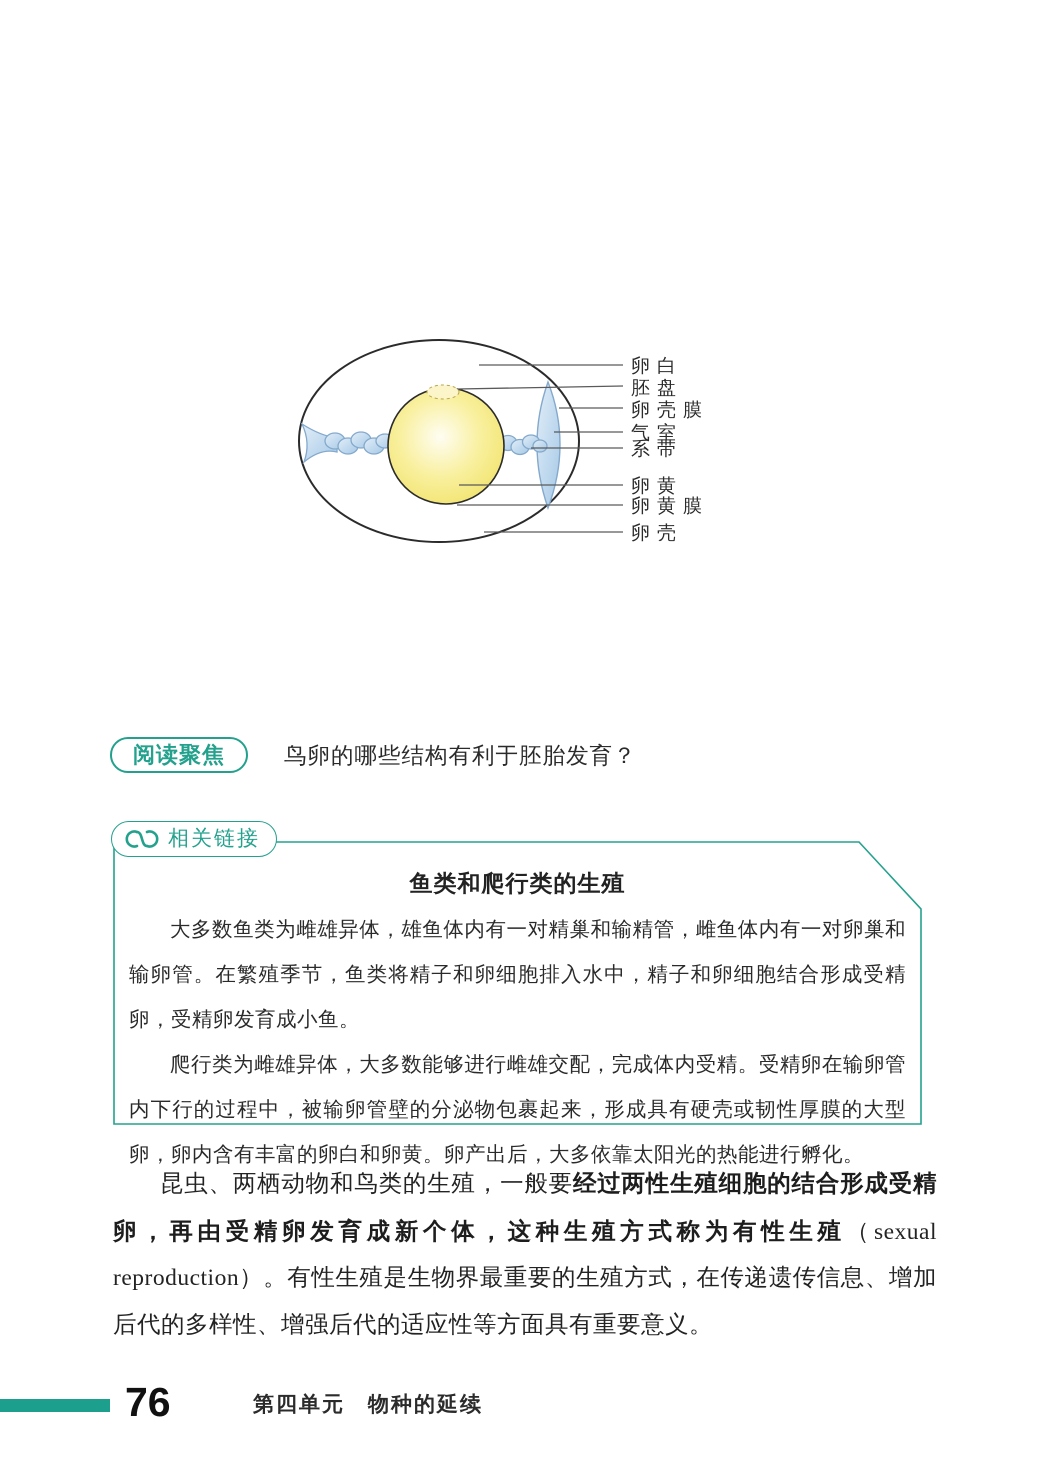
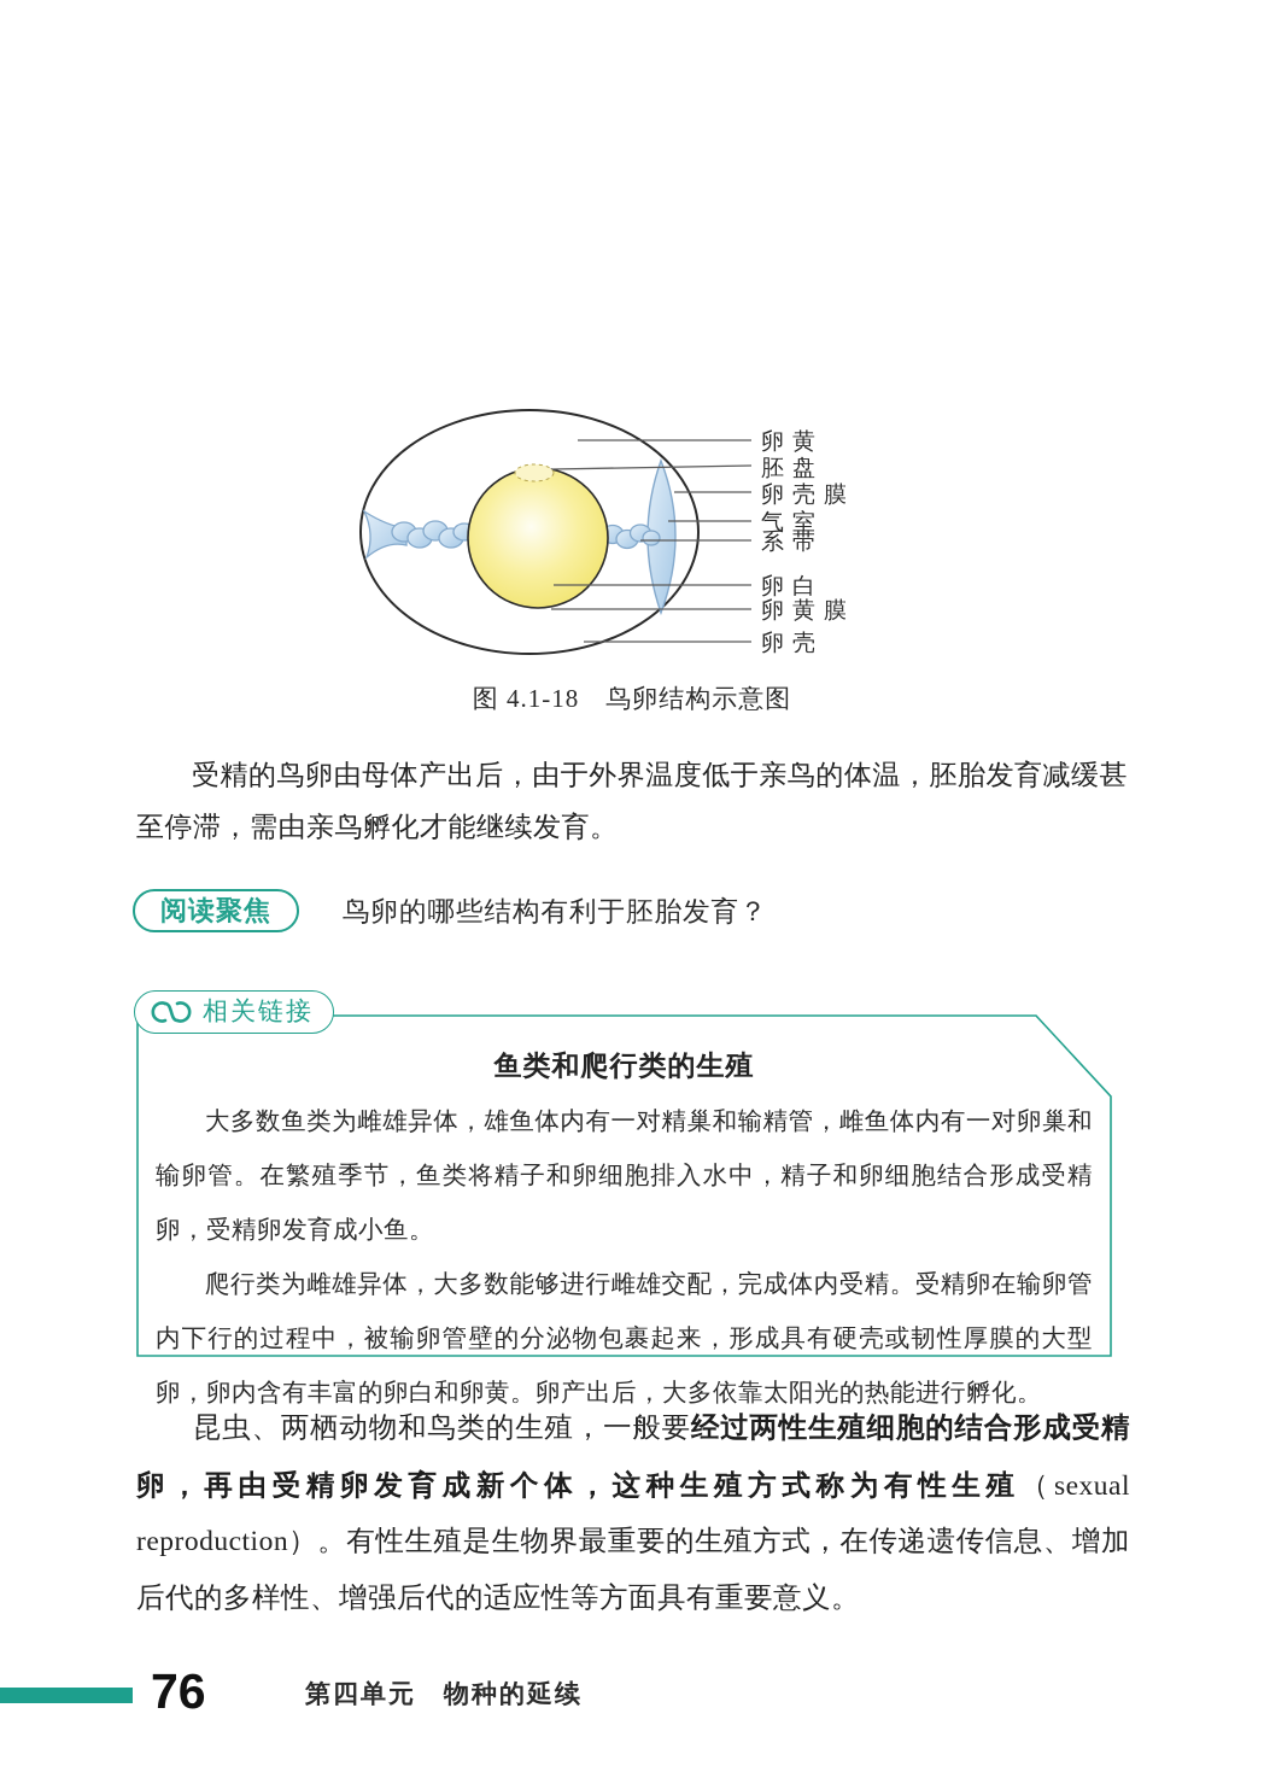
- 卵白
+ 卵黄
  胚盘
  卵壳膜
  气室
  系带
- 卵黄
+ 卵白
  卵黄膜
  卵壳
+ 图 4.1-18 鸟卵结构示意图
+ 受精的鸟卵由母体产出后，由于外界温度低于亲鸟的体温，胚胎发育减缓甚至停滞，需由亲鸟孵化才能继续发育。
  阅读聚焦
  鸟卵的哪些结构有利于胚胎发育？
  相关链接
  鱼类和爬行类的生殖
  大多数鱼类为雌雄异体，雄鱼体内有一对精巢和输精管，雌鱼体内有一对卵巢和输卵管。在繁殖季节，鱼类将精子和卵细胞排入水中，精子和卵细胞结合形成受精卵，受精卵发育成小鱼。
  爬行类为雌雄异体，大多数能够进行雌雄交配，完成体内受精。受精卵在输卵管内下行的过程中，被输卵管壁的分泌物包裹起来，形成具有硬壳或韧性厚膜的大型卵，卵内含有丰富的卵白和卵黄。卵产出后，大多依靠太阳光的热能进行孵化。
  昆虫、两栖动物和鸟类的生殖，一般要经过两性生殖细胞的结合形成受精卵，再由受精卵发育成新个体，这种生殖方式称为有性生殖（sexual reproduction）。有性生殖是生物界最重要的生殖方式，在传递遗传信息、增加后代的多样性、增强后代的适应性等方面具有重要意义。
  76
  第四单元 物种的延续
